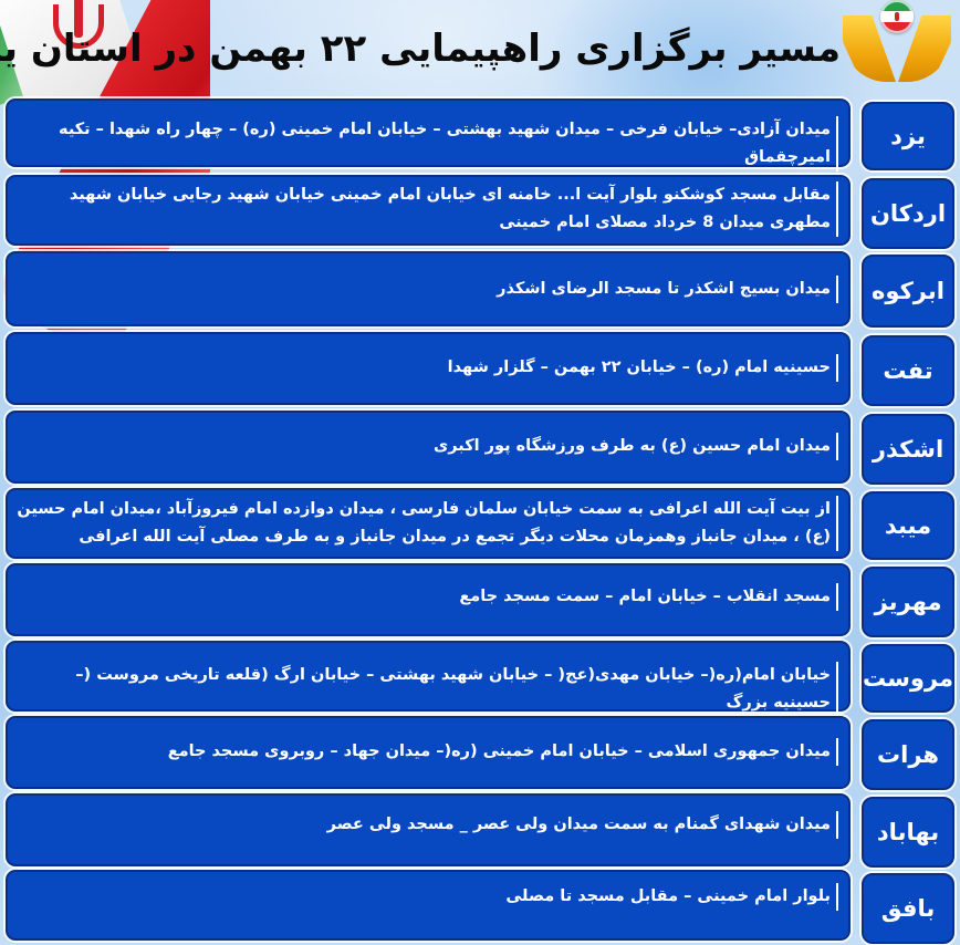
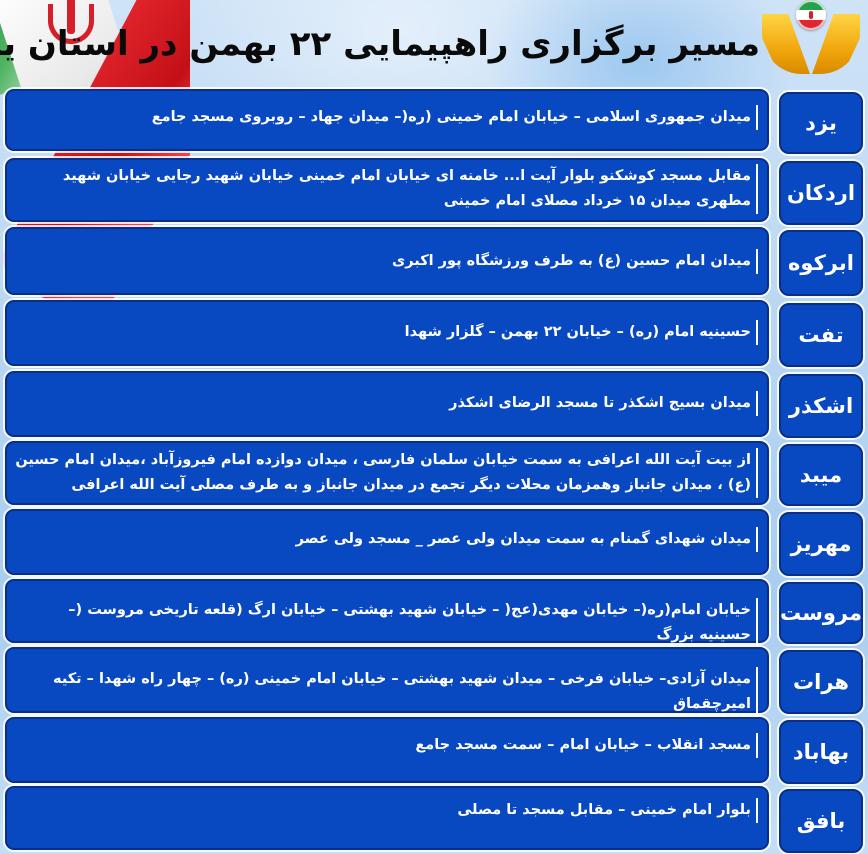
  مسیر برگزاری راهپیمایی ۲۲ بهمن در استان ی
- میدان آزادی– خیابان فرخی – میدان شهید بهشتی – خیابان امام خمینی (ره) – چهار راه شهدا – تکیه امیرچقماق
+ میدان جمهوری اسلامی – خیابان امام خمینی (ره(– میدان جهاد – روبروی مسجد جامع
  یزد
- مقابل مسجد کوشکنو بلوار آیت ا... خامنه ای خیابان امام خمینی خیابان شهید رجایی خیابان شهید مطهری میدان 8 خرداد مصلای امام خمینی
+ مقابل مسجد کوشکنو بلوار آیت ا... خامنه ای خیابان امام خمینی خیابان شهید رجایی خیابان شهید مطهری میدان ۱۵ خرداد مصلای امام خمینی
  اردکان
- میدان بسیج اشکذر تا مسجد الرضای اشکذر
+ میدان امام حسین (ع) به طرف ورزشگاه پور اکبری
  ابرکوه
  حسینیه امام (ره) – خیابان ۲۲ بهمن – گلزار شهدا
  تفت
- میدان امام حسین (ع) به طرف ورزشگاه پور اکبری
+ میدان بسیج اشکذر تا مسجد الرضای اشکذر
  اشکذر
  از بیت آیت الله اعرافی به سمت خیابان سلمان فارسی ، میدان دوازده امام فیروزآباد ،میدان امام حسین (ع) ، میدان جانباز وهمزمان محلات دیگر تجمع در میدان جانباز و به طرف مصلی آیت الله اعرافی
  میبد
- مسجد انقلاب – خیابان امام – سمت مسجد جامع
+ میدان شهدای گمنام به سمت میدان ولی عصر _ مسجد ولی عصر
  مهریز
  خیابان امام(ره(– خیابان مهدی(عج( – خیابان شهید بهشتی – خیابان ارگ (قلعه تاریخی مروست (– حسینیه بزرگ
  مروست
- میدان جمهوری اسلامی – خیابان امام خمینی (ره(– میدان جهاد – روبروی مسجد جامع
+ میدان آزادی– خیابان فرخی – میدان شهید بهشتی – خیابان امام خمینی (ره) – چهار راه شهدا – تکیه امیرچقماق
  هرات
- میدان شهدای گمنام به سمت میدان ولی عصر _ مسجد ولی عصر
+ مسجد انقلاب – خیابان امام – سمت مسجد جامع
  بهاباد
  بلوار امام خمینی – مقابل مسجد تا مصلی
  بافق
